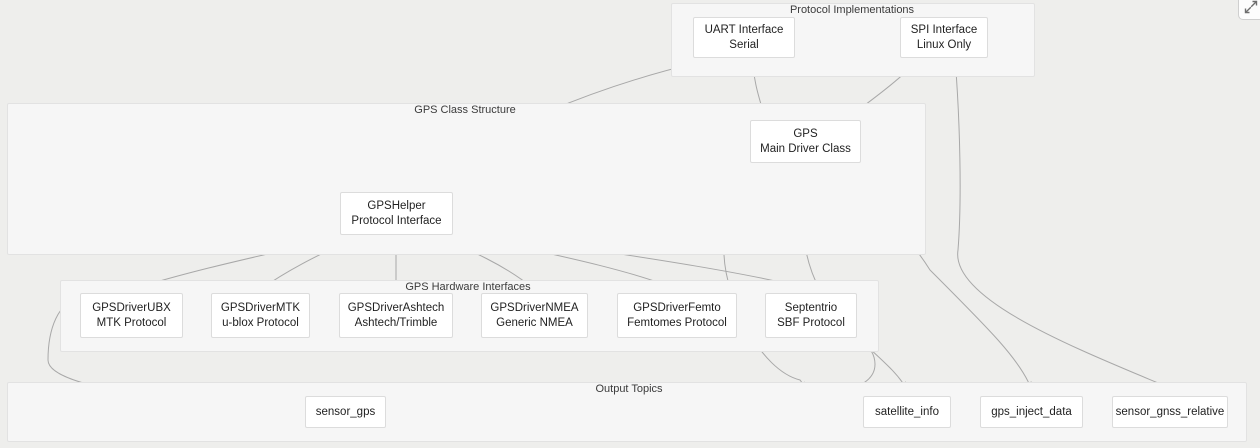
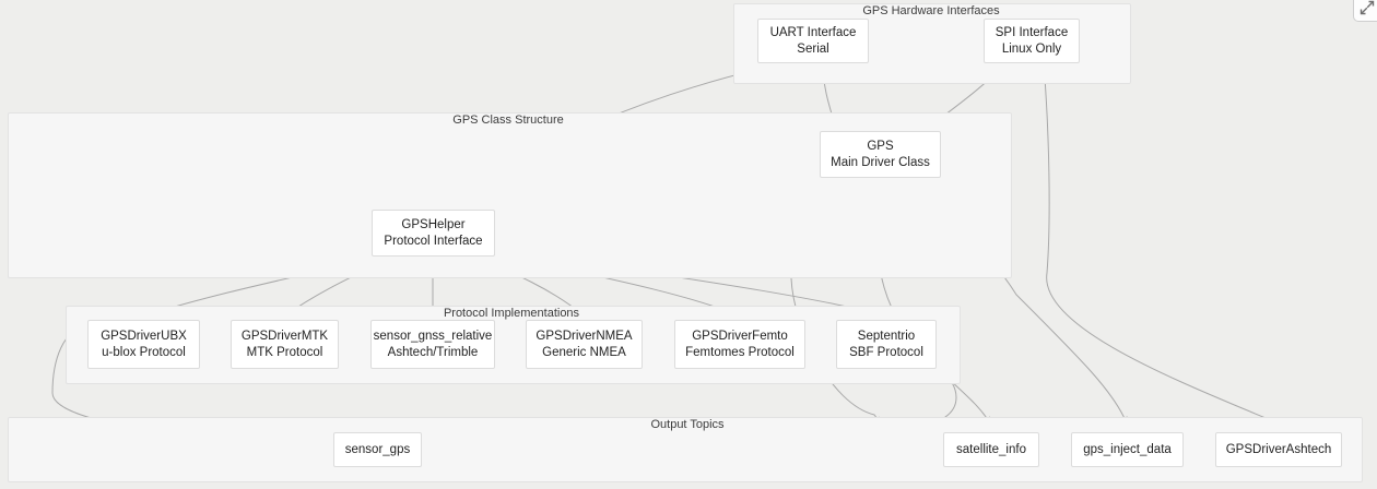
- Protocol Implementations
+ GPS Hardware Interfaces
  GPS Class Structure
- GPS Hardware Interfaces
+ Protocol Implementations
  Output Topics
  UART Interface
  Serial
  SPI Interface
  Linux Only
  GPS
  Main Driver Class
  GPSHelper
  Protocol Interface
  GPSDriverUBX
- MTK Protocol
+ u-blox Protocol
  GPSDriverMTK
- u-blox Protocol
+ MTK Protocol
- GPSDriverAshtech
+ sensor_gnss_relative
  Ashtech/Trimble
  GPSDriverNMEA
  Generic NMEA
  GPSDriverFemto
  Femtomes Protocol
  Septentrio
  SBF Protocol
  sensor_gps
  satellite_info
  gps_inject_data
- sensor_gnss_relative
+ GPSDriverAshtech
